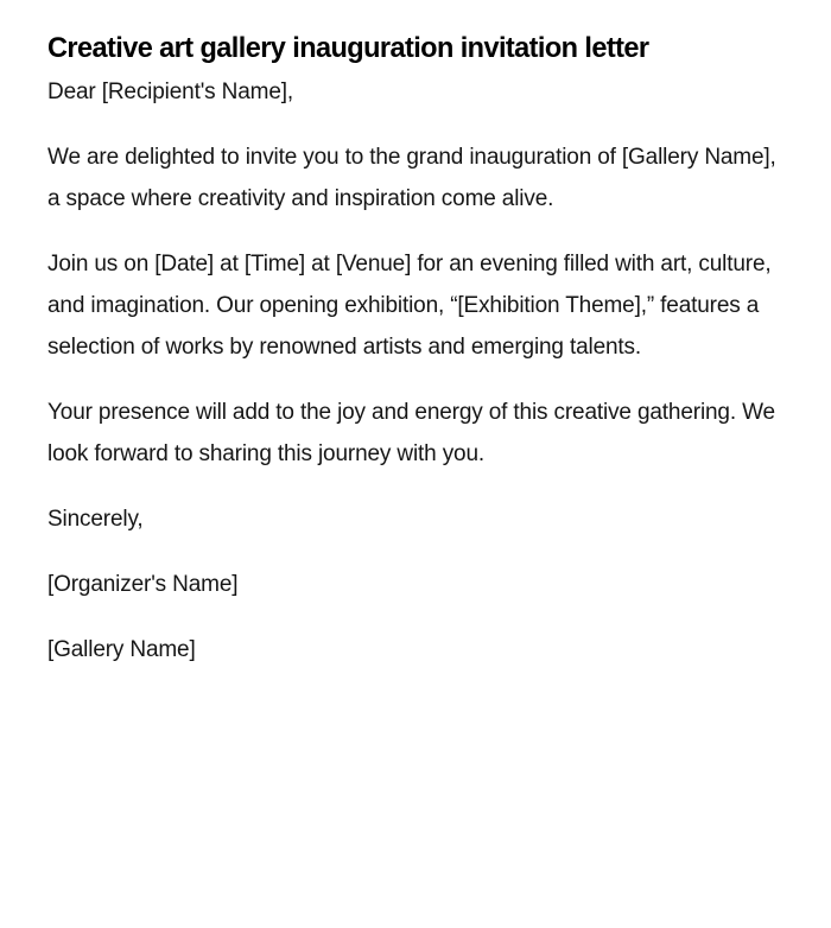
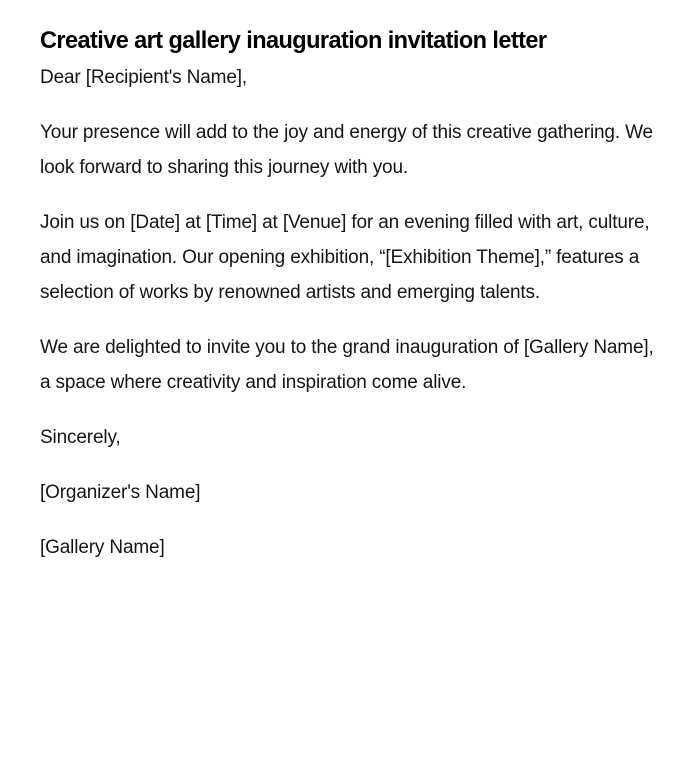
  Creative art gallery inauguration invitation letter
  Dear [Recipient's Name],
- We are delighted to invite you to the grand inauguration of [Gallery Name], a space where creativity and inspiration come alive.
+ Your presence will add to the joy and energy of this creative gathering. We look forward to sharing this journey with you.
  Join us on [Date] at [Time] at [Venue] for an evening filled with art, culture, and imagination. Our opening exhibition, “[Exhibition Theme],” features a selection of works by renowned artists and emerging talents.
- Your presence will add to the joy and energy of this creative gathering. We look forward to sharing this journey with you.
+ We are delighted to invite you to the grand inauguration of [Gallery Name], a space where creativity and inspiration come alive.
  Sincerely,
  [Organizer's Name]
  [Gallery Name]
